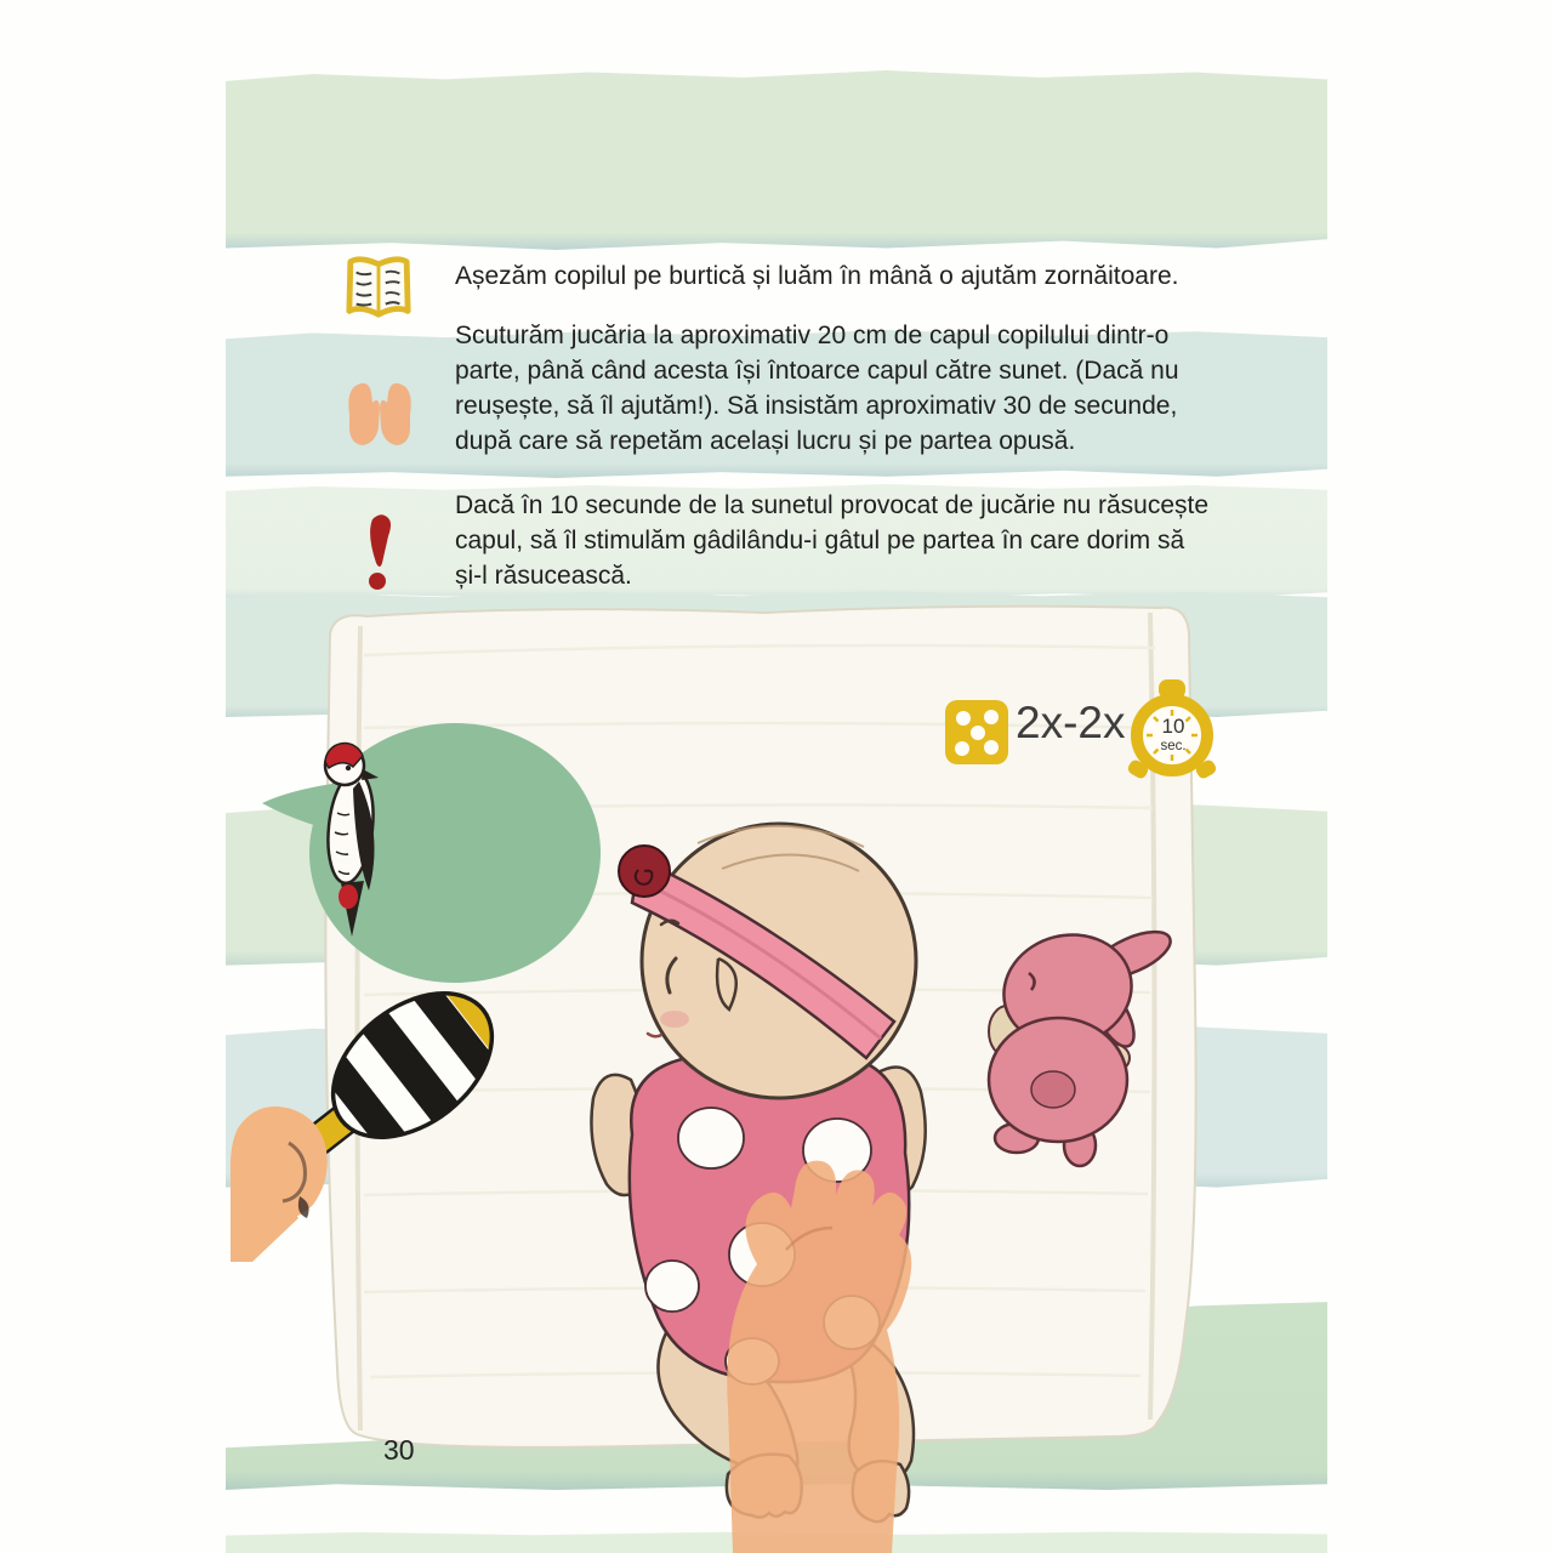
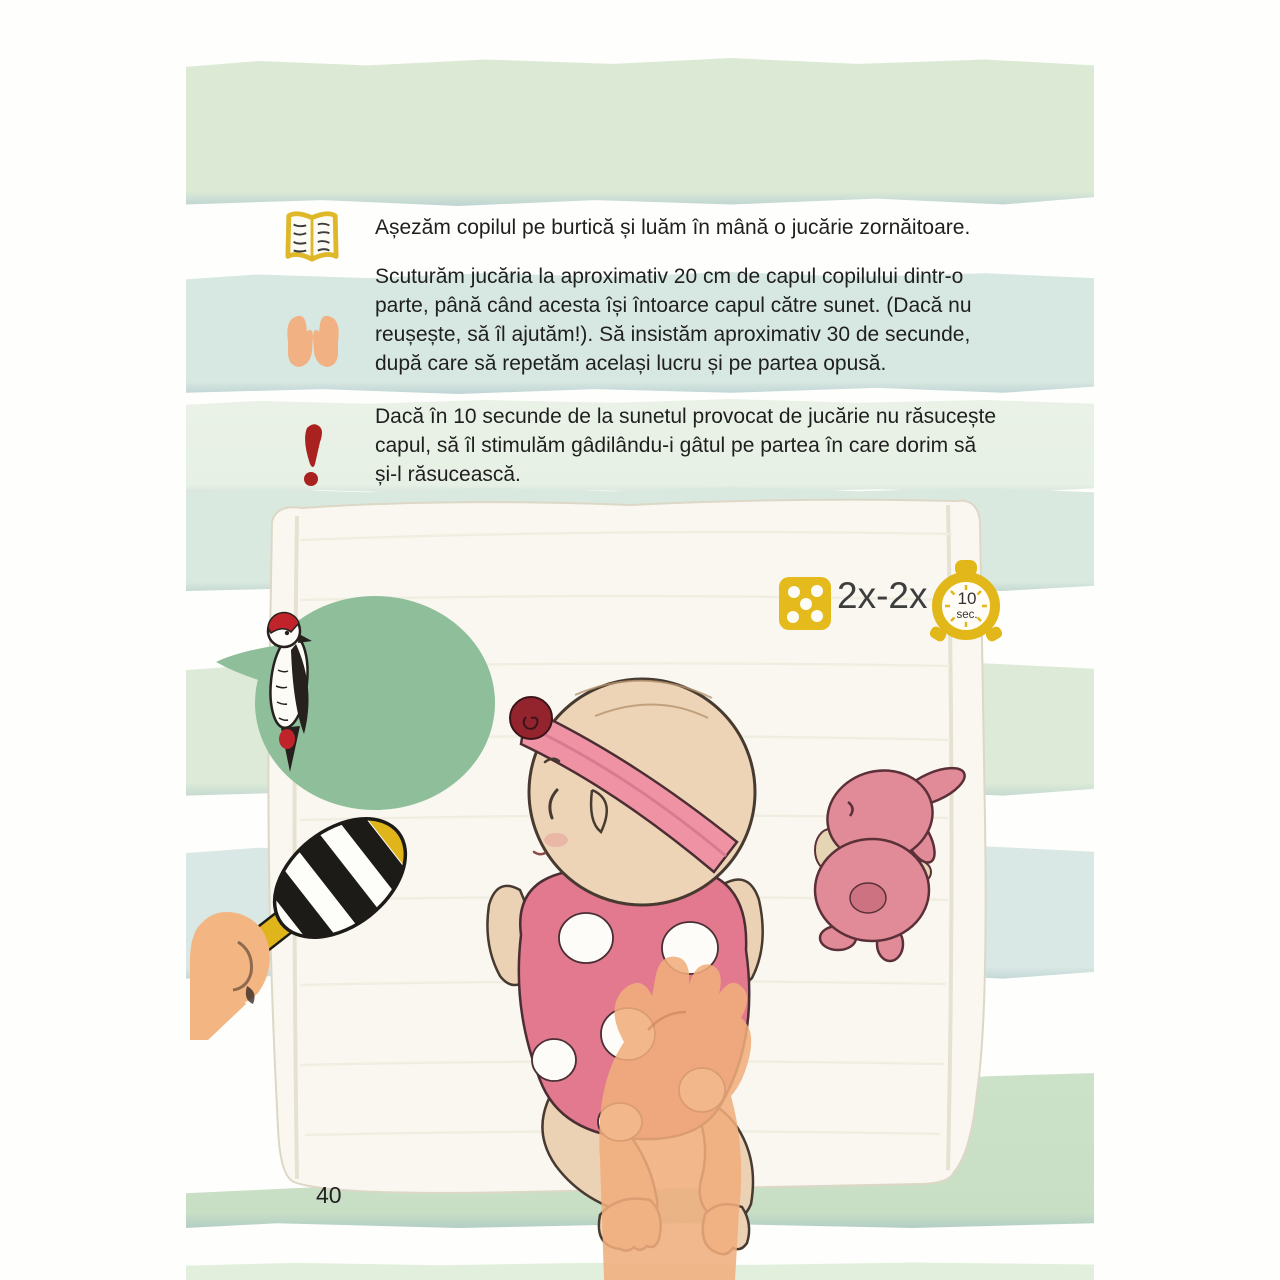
- Așezăm copilul pe burtică și luăm în mână o ajutăm zornăitoare.
+ Așezăm copilul pe burtică și luăm în mână o jucărie zornăitoare.
  Scuturăm jucăria la aproximativ 20 cm de capul copilului dintr-o
  parte, până când acesta își întoarce capul către sunet. (Dacă nu
  reușește, să îl ajutăm!). Să insistăm aproximativ 30 de secunde,
  după care să repetăm același lucru și pe partea opusă.
  Dacă în 10 secunde de la sunetul provocat de jucărie nu răsucește
  capul, să îl stimulăm gâdilându-i gâtul pe partea în care dorim să
  și-l răsucească.
  2x-2x
  10
  sec.
- 30
+ 40
